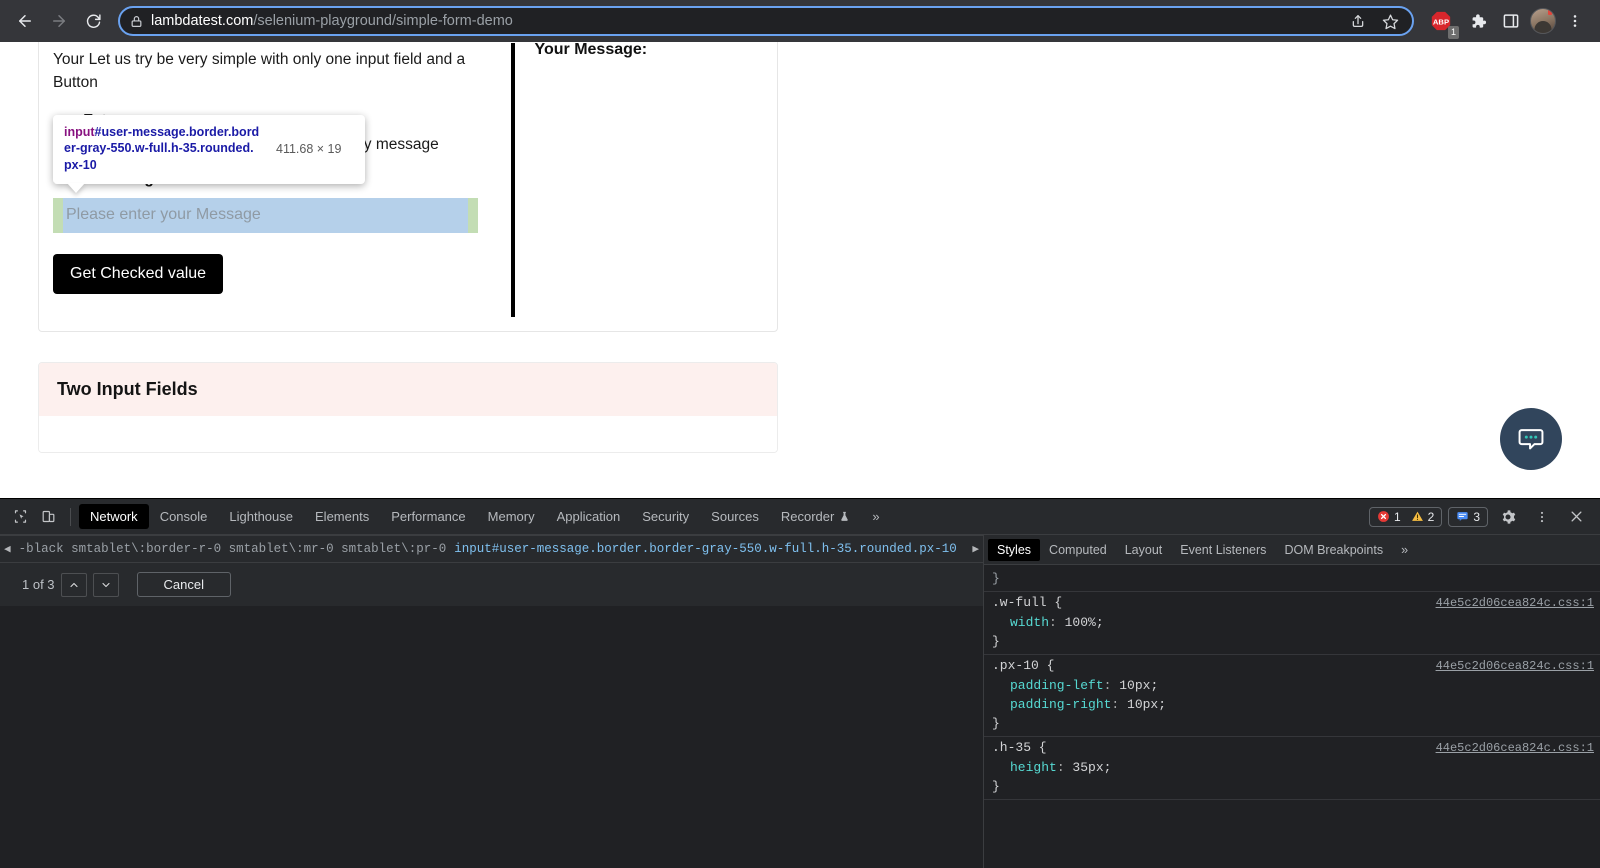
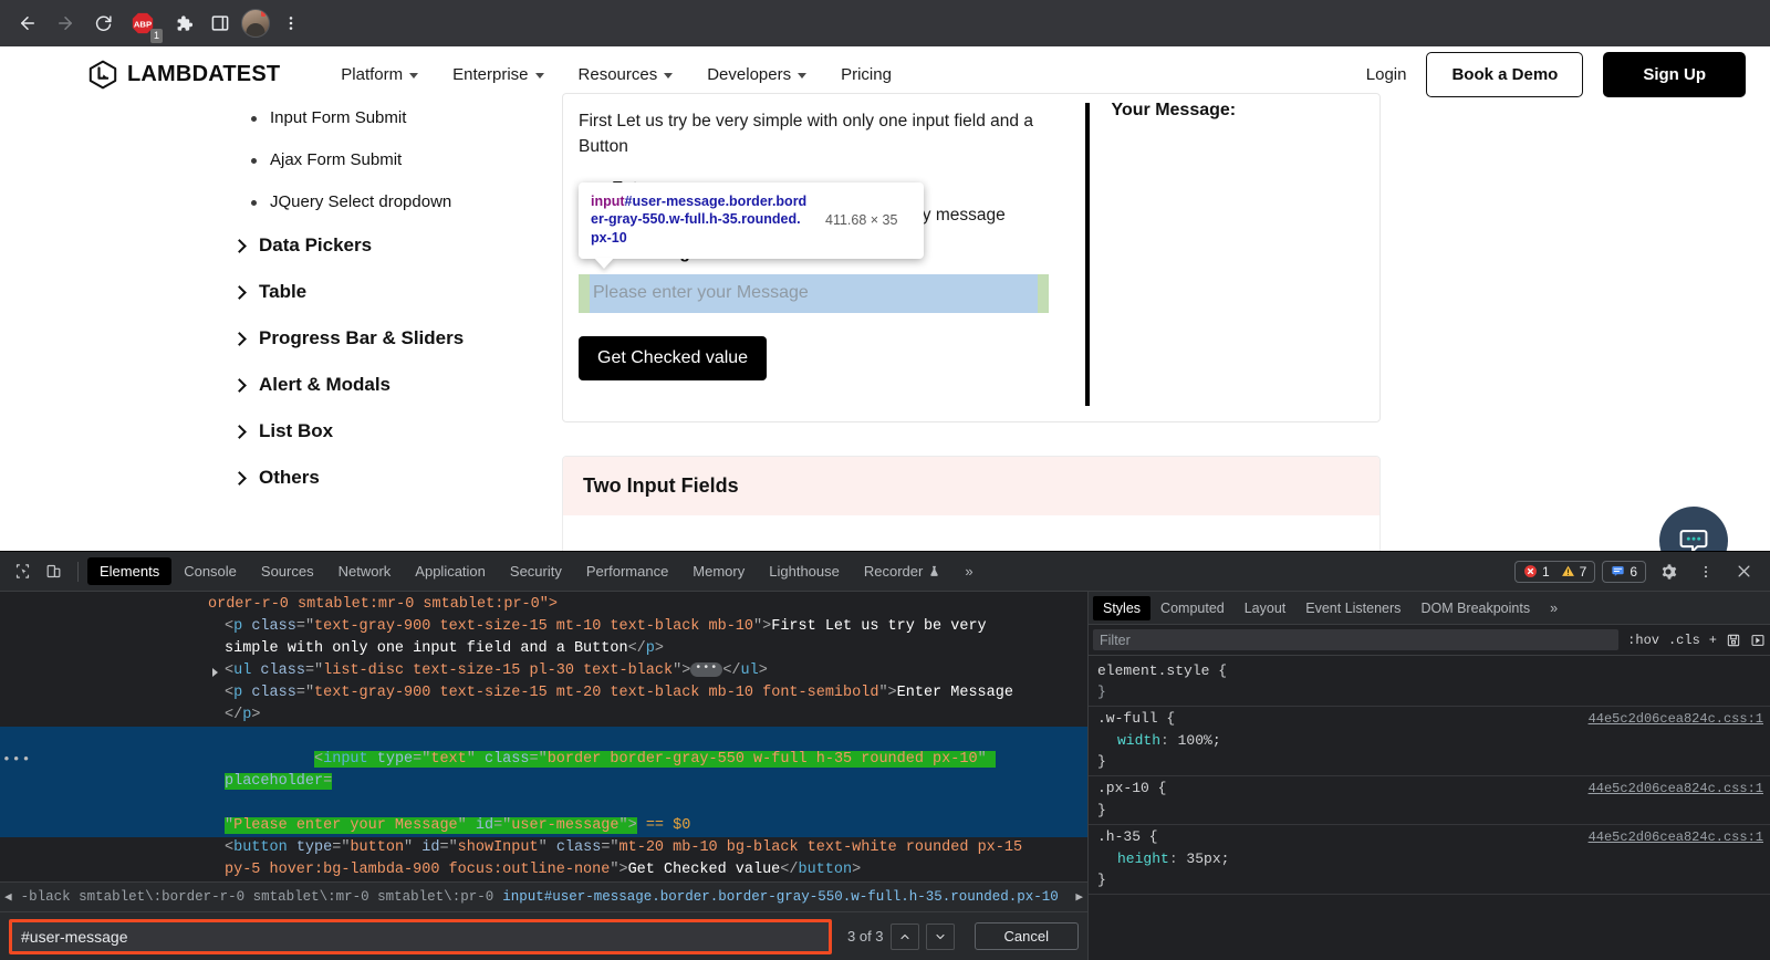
- lambdatest.com/selenium-playground/simple-form-demo
  ABP
  1
+ LAMBDATEST
+ Platform
+ Enterprise
+ Resources
+ Developers
+ Pricing
+ Login
+ Book a Demo
+ Sign Up
+ Input Form Submit
+ Ajax Form Submit
+ JQuery Select dropdown
+ Data Pickers
+ Table
+ Progress Bar & Sliders
+ Alert & Modals
+ List Box
+ Others
- Your Let us try be very simple with only one input field and a Button
+ First Let us try be very simple with only one input field and a Button
  Please enter your Message
  input#user-message.border.border-gray-550.w-full.h-35.rounded.px-10
- 411.68 × 19
+ 411.68 × 35
  Get Checked value
  Your Message:
  Two Input Fields
- Network
+ Elements
  Console
- Lighthouse
+ Sources
- Elements
+ Network
- Performance
+ Application
- Memory
+ Security
- Application
+ Performance
- Security
+ Memory
- Sources
+ Lighthouse
  Recorder
  »
  1
- 2
+ 7
- 3
+ 6
+ order-r-0 smtablet:mr-0 smtablet:pr-0">
+ <p class="text-gray-900 text-size-15 mt-10 text-black mb-10">First Let us try be very
+ simple with only one input field and a Button</p>
+ <ul class="list-disc text-size-15 pl-30 text-black"> ••• </ul>
+ <p class="text-gray-900 text-size-15 mt-20 text-black mb-10 font-semibold">Enter Message
+ </p>
+ •••
+ <input type="text" class="border border-gray-550 w-full h-35 rounded px-10" placeholder=
+ "Please enter your Message" id="user-message"> == $0
+ <button type="button" id="showInput" class="mt-20 mb-10 bg-black text-white rounded px-15
+ py-5 hover:bg-lambda-900 focus:outline-none">Get Checked value</button>
  ◀
  -black smtablet\:border-r-0 smtablet\:mr-0 smtablet\:pr-0
  input#user-message.border.border-gray-550.w-full.h-35.rounded.px-10
  ▶
+ #user-message
- 1 of 3
+ 3 of 3
  Cancel
  Styles
  Computed
  Layout
  Event Listeners
  DOM Breakpoints
  »
+ Filter
+ :hov
+ .cls
+ +
+ element.style {
  }
  .w-full {
  44e5c2d06cea824c.css:1
  width: 100%;
  }
  .px-10 {
  44e5c2d06cea824c.css:1
- padding-left: 10px;
- padding-right: 10px;
  }
  .h-35 {
  44e5c2d06cea824c.css:1
  height: 35px;
  }
